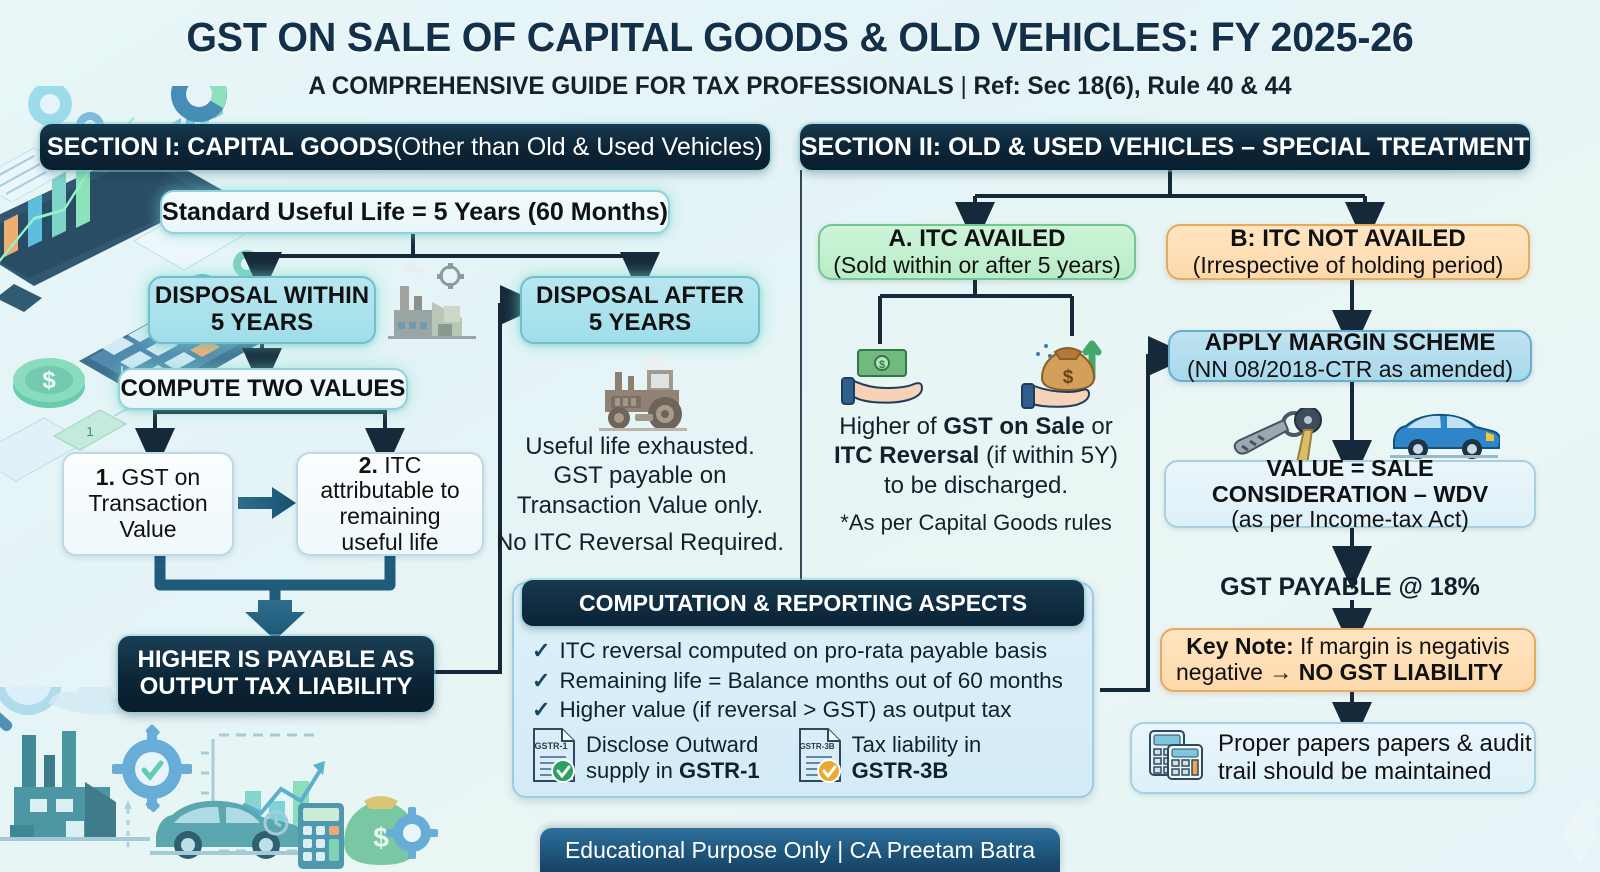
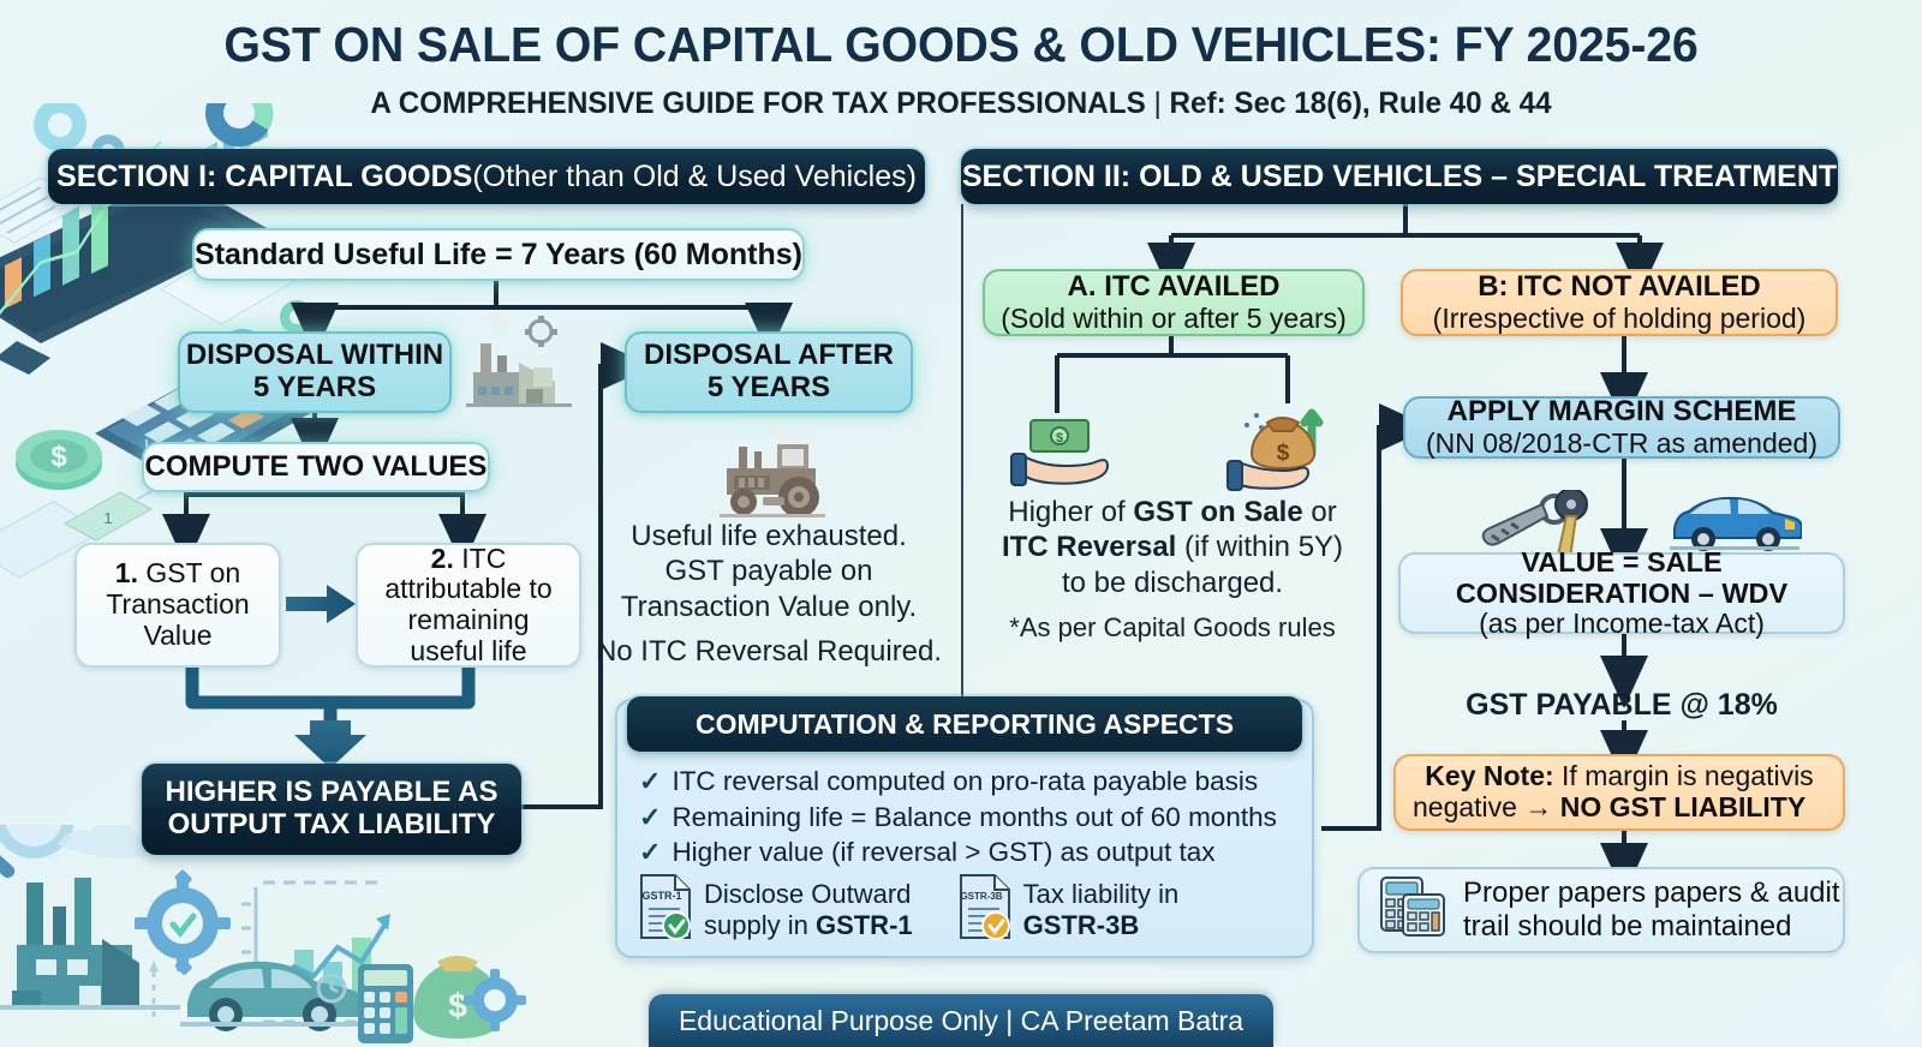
  $
  1
  $
  GST ON SALE OF CAPITAL GOODS & OLD VEHICLES: FY 2025-26
  A COMPREHENSIVE GUIDE FOR TAX PROFESSIONALS | Ref: Sec 18(6), Rule 40 & 44
  SECTION I: CAPITAL GOODS
  (Other than Old & Used Vehicles)
- Standard Useful Life = 5 Years (60 Months)
+ Standard Useful Life = 7 Years (60 Months)
  DISPOSAL WITHIN
  5 YEARS
  DISPOSAL AFTER
  5 YEARS
  COMPUTE TWO VALUES
  1. GST on Transaction Value
  2. ITC attributable to remaining useful life
  HIGHER IS PAYABLE AS
  OUTPUT TAX LIABILITY
  Useful life exhausted.
  GST payable on
  Transaction Value only.
  No ITC Reversal Required.
  SECTION II: OLD & USED VEHICLES – SPECIAL TREATMENT
  A. ITC AVAILED
  (Sold within or after 5 years)
  B: ITC NOT AVAILED
  (Irrespective of holding period)
  $
  $
  Higher of GST on Sale or
  ITC Reversal (if within 5Y)
  to be discharged.
  *As per Capital Goods rules
  APPLY MARGIN SCHEME
  (NN 08/2018-CTR as amended)
  VALUE = SALE CONSIDERATION – WDV
  (as per Income-tax Act)
  GST PAYABLE @ 18%
  Key Note: If margin is negativis
  negative → NO GST LIABILITY
  Proper papers papers & audit
  trail should be maintained
  COMPUTATION & REPORTING ASPECTS
  ✓
  ITC reversal computed on pro-rata payable basis
  ✓
  Remaining life = Balance months out of 60 months
  ✓
  Higher value (if reversal > GST) as output tax
  GSTR-1
  Disclose Outward
  supply in GSTR-1
  GSTR-3B
  Tax liability in
  GSTR-3B
  Educational Purpose Only | CA Preetam Batra
